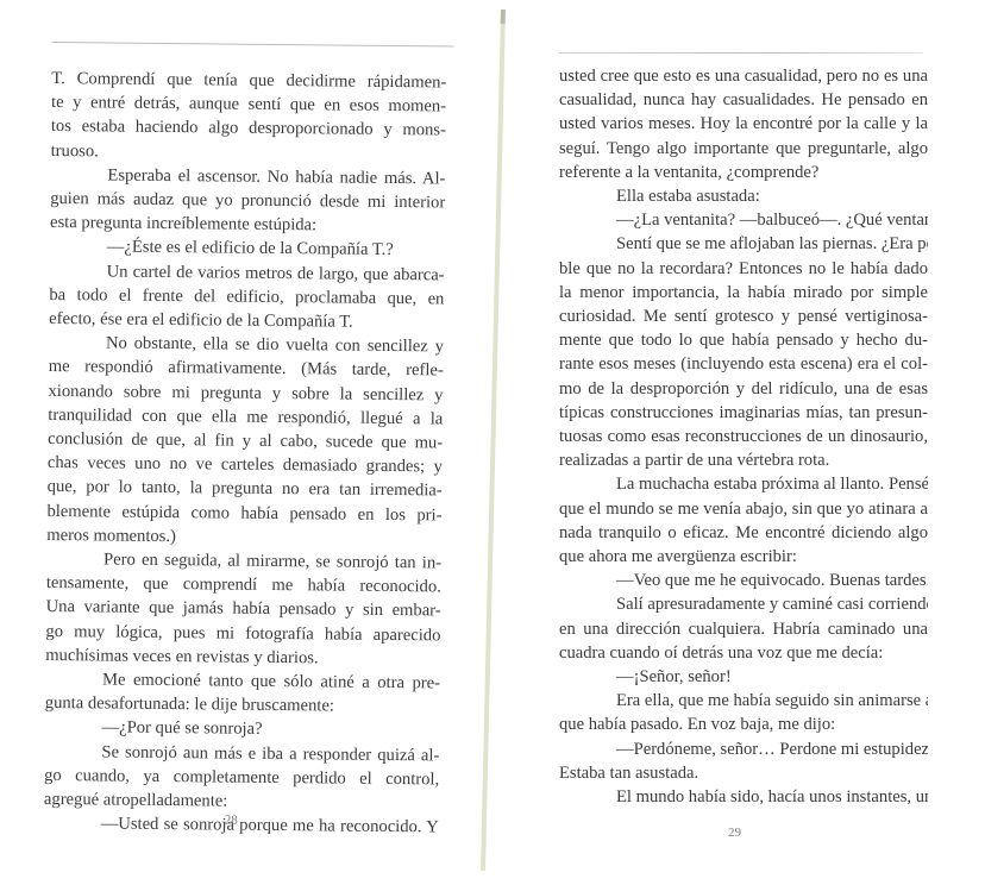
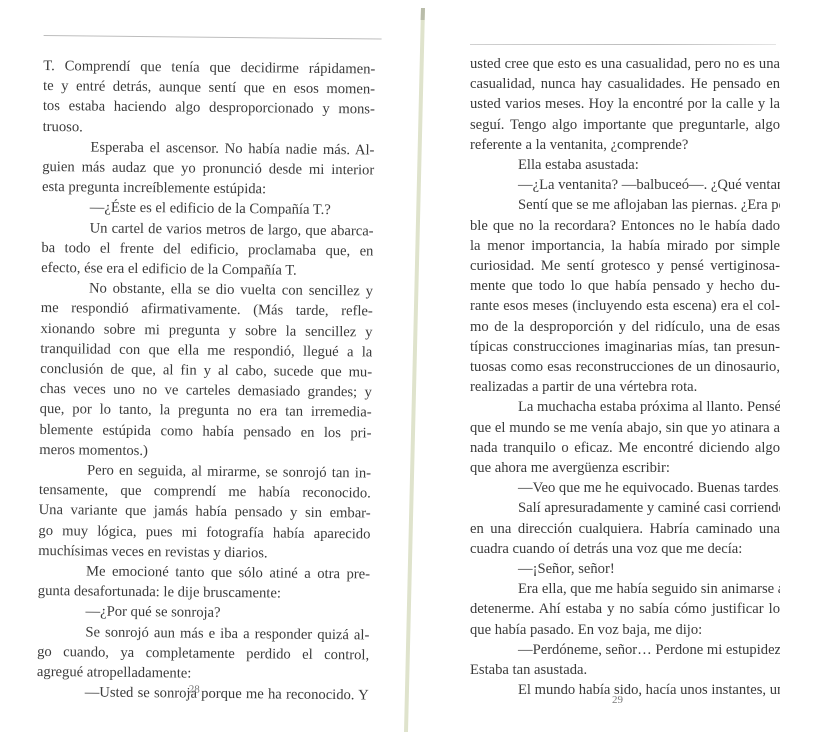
  T. Comprendí que tenía que decidirme rápidamen-
  te y entré detrás, aunque sentí que en esos momen-
  tos estaba haciendo algo desproporcionado y mons-
  truoso.
  Esperaba el ascensor. No había nadie más. Al-
  guien más audaz que yo pronunció desde mi interior
  esta pregunta increíblemente estúpida:
  —¿Éste es el edificio de la Compañía T.?
  Un cartel de varios metros de largo, que abarca-
  ba todo el frente del edificio, proclamaba que, en
  efecto, ése era el edificio de la Compañía T.
  No obstante, ella se dio vuelta con sencillez y
  me respondió afirmativamente. (Más tarde, refle-
  xionando sobre mi pregunta y sobre la sencillez y
  tranquilidad con que ella me respondió, llegué a la
  conclusión de que, al fin y al cabo, sucede que mu-
  chas veces uno no ve carteles demasiado grandes; y
  que, por lo tanto, la pregunta no era tan irremedia-
  blemente estúpida como había pensado en los pri-
  meros momentos.)
  Pero en seguida, al mirarme, se sonrojó tan in-
  tensamente, que comprendí me había reconocido.
  Una variante que jamás había pensado y sin embar-
  go muy lógica, pues mi fotografía había aparecido
  muchísimas veces en revistas y diarios.
  Me emocioné tanto que sólo atiné a otra pre-
  gunta desafortunada: le dije bruscamente:
  —¿Por qué se sonroja?
  Se sonrojó aun más e iba a responder quizá al-
  go cuando, ya completamente perdido el control,
  agregué atropelladamente:
  —Usted se sonroja porque me ha reconocido. Y
  28
  usted cree que esto es una casualidad, pero no es una
  casualidad, nunca hay casualidades. He pensado en
  usted varios meses. Hoy la encontré por la calle y la
  seguí. Tengo algo importante que preguntarle, algo
  referente a la ventanita, ¿comprende?
  Ella estaba asustada:
  —¿La ventanita? —balbuceó—. ¿Qué venta
  Sentí que se me aflojaban las piernas. ¿Era p
  ble que no la recordara? Entonces no le había dado
  la menor importancia, la había mirado por simple
  curiosidad. Me sentí grotesco y pensé vertiginosa-
  mente que todo lo que había pensado y hecho du-
  rante esos meses (incluyendo esta escena) era el col-
  mo de la desproporción y del ridículo, una de esas
  típicas construcciones imaginarias mías, tan presun-
  tuosas como esas reconstrucciones de un dinosaurio,
  realizadas a partir de una vértebra rota.
  La muchacha estaba próxima al llanto. Pensé
  que el mundo se me venía abajo, sin que yo atinara a
  nada tranquilo o eficaz. Me encontré diciendo algo
  que ahora me avergüenza escribir:
  —Veo que me he equivocado. Buenas tardes
  Salí apresuradamente y caminé casi corriend
  en una dirección cualquiera. Habría caminado una
  cuadra cuando oí detrás una voz que me decía:
  —¡Señor, señor!
  Era ella, que me había seguido sin animarse
+ detenerme. Ahí estaba y no sabía cómo justificar lo
  que había pasado. En voz baja, me dijo:
  —Perdóneme, señor… Perdone mi estupidez
  Estaba tan asustada.
  El mundo había sido, hacía unos instantes, u
  29
